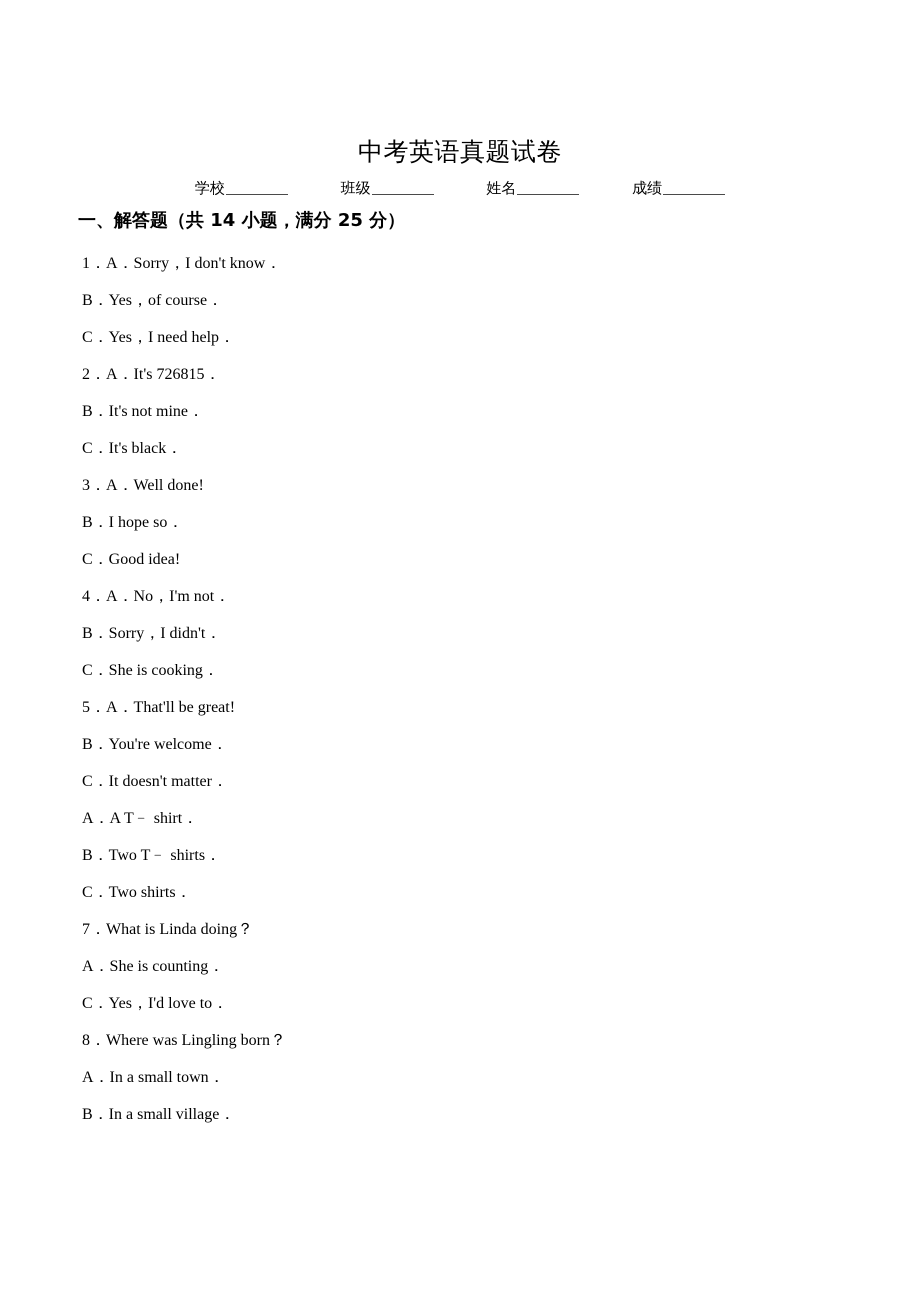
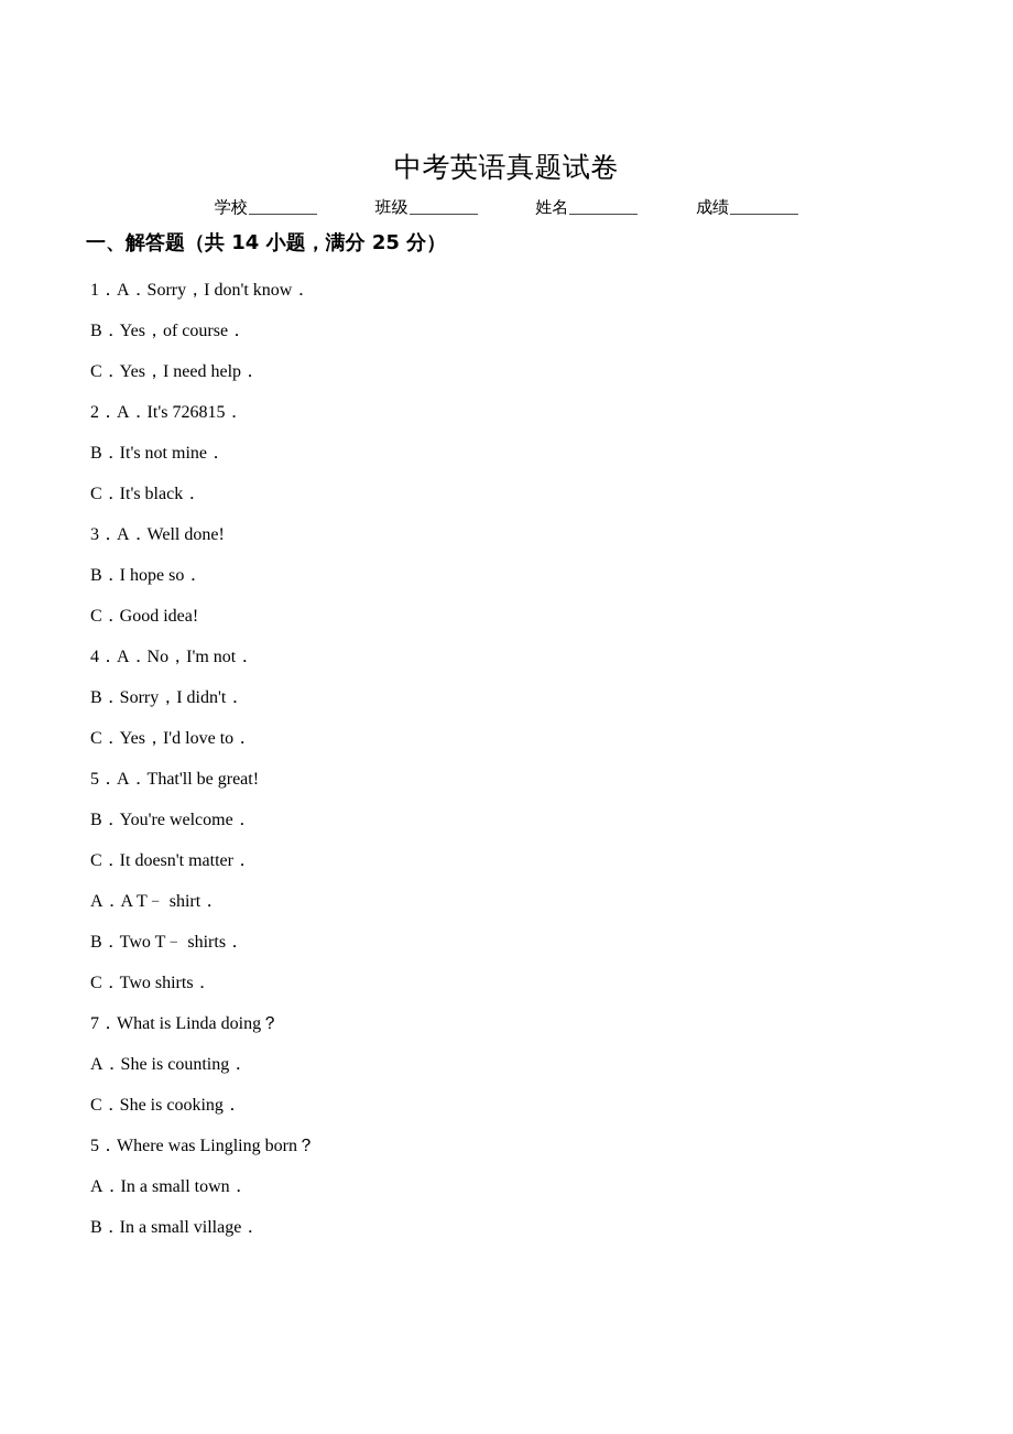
  中考英语真题试卷
  学校 班级 姓名 成绩
  一、解答题（共 14 小题，满分 25 分）
  1．A．Sorry，I don't know．
  B．Yes，of course．
  C．Yes，I need help．
  2．A．It's 726815．
  B．It's not mine．
  C．It's black．
  3．A．Well done!
  B．I hope so．
  C．Good idea!
  4．A．No，I'm not．
  B．Sorry，I didn't．
- C．She is cooking．
+ C．Yes，I'd love to．
  5．A．That'll be great!
  B．You're welcome．
  C．It doesn't matter．
  A．A T﹣ shirt．
  B．Two T﹣ shirts．
  C．Two shirts．
  7．What is Linda doing？
  A．She is counting．
- C．Yes，I'd love to．
+ C．She is cooking．
- 8．Where was Lingling born？
+ 5．Where was Lingling born？
  A．In a small town．
  B．In a small village．
